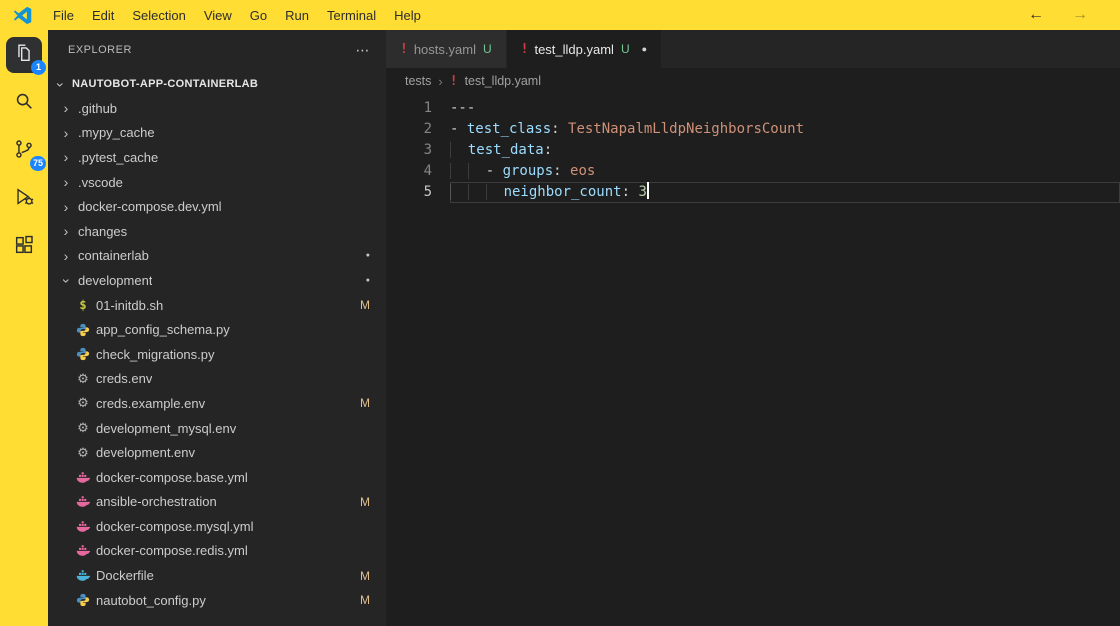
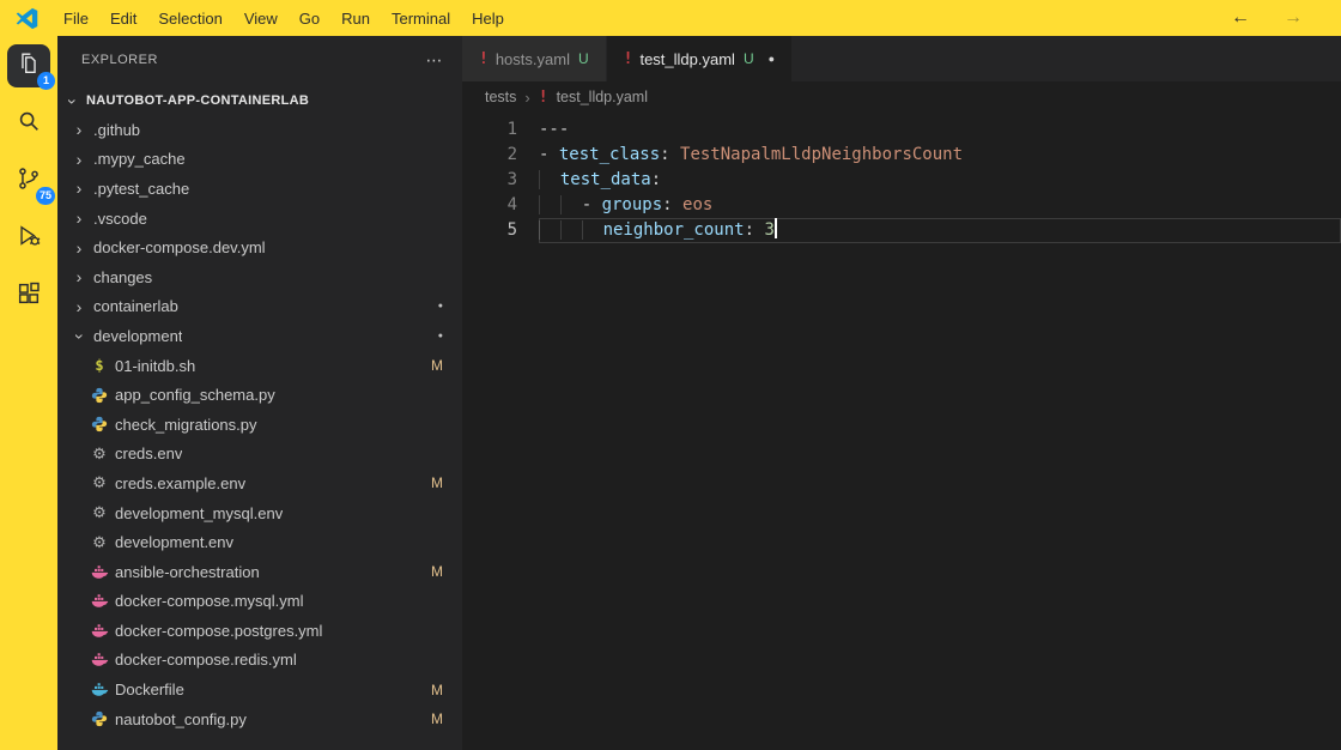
  File
  Edit
  Selection
  View
  Go
  Run
  Terminal
  Help
  ←
  →
  1
  75
  EXPLORER
  ⋯
  NAUTOBOT-APP-CONTAINERLAB
  ›
  .github
  ›
  .mypy_cache
  ›
  .pytest_cache
  ›
  .vscode
  ›
  docker-compose.dev.yml
  ›
  changes
  ›
  containerlab
  development
  $
  01-initdb.sh
  M
  app_config_schema.py
  check_migrations.py
  ⚙
  creds.env
  ⚙
  creds.example.env
  M
  ⚙
  development_mysql.env
  ⚙
  development.env
- docker-compose.base.yml
  ansible-orchestration
  M
  docker-compose.mysql.yml
+ docker-compose.postgres.yml
  docker-compose.redis.yml
  Dockerfile
  M
  nautobot_config.py
  M
  !
  hosts.yaml
  U
  !
  test_lldp.yaml
  U
  ●
  tests
  ›
  !
  test_lldp.yaml
  1
  ---
  2
  - test_class: TestNapalmLldpNeighborsCount
  3
  test_data:
  4
  - groups: eos
  5
  neighbor_count: 3
